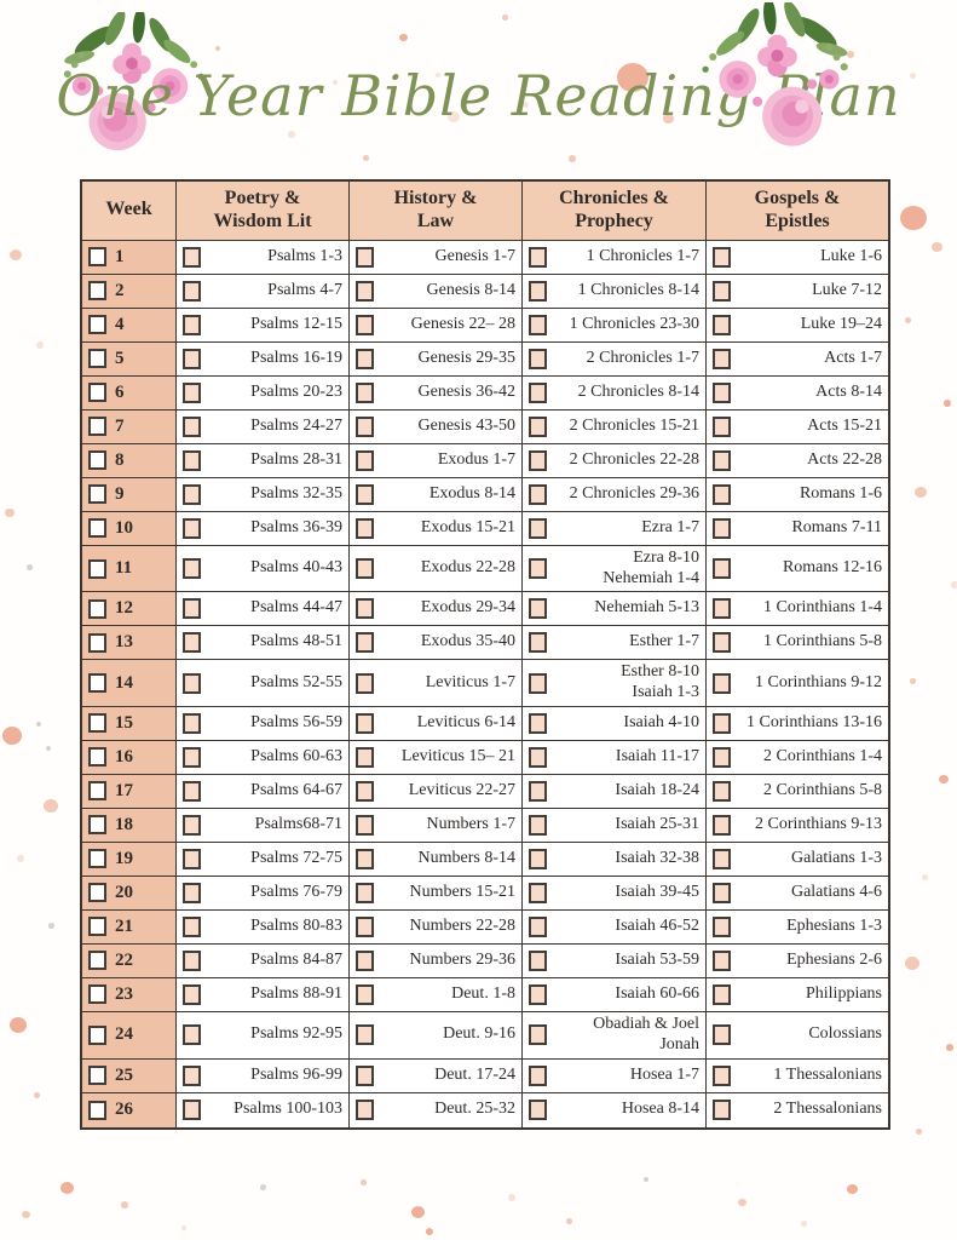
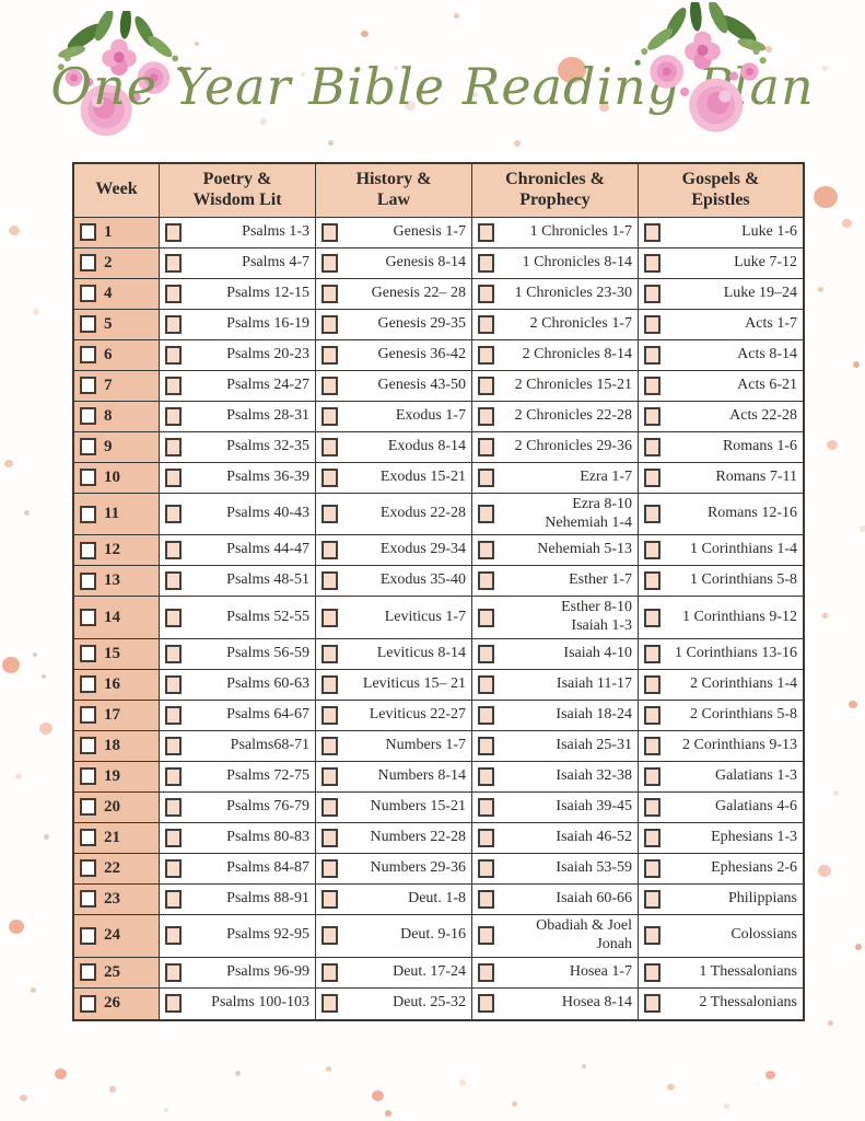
  One Year Bible Readinlan
  Week
  Poetry &
  Wisdom Lit
  History &
  Law
  Chronicles &
  Prophecy
  Gospels &
  Epistles
  1
  Psalms 1-3
  Genesis 1-7
  1 Chronicles 1-7
  Luke 1-6
  2
  Psalms 4-7
  Genesis 8-14
  1 Chronicles 8-14
  Luke 7-12
  4
  Psalms 12-15
  Genesis 22– 28
  1 Chronicles 23-30
  Luke 19–24
  5
  Psalms 16-19
  Genesis 29-35
  2 Chronicles 1-7
  Acts 1-7
  6
  Psalms 20-23
  Genesis 36-42
  2 Chronicles 8-14
  Acts 8-14
  7
  Psalms 24-27
  Genesis 43-50
  2 Chronicles 15-21
- Acts 15-21
+ Acts 6-21
  8
  Psalms 28-31
  Exodus 1-7
  2 Chronicles 22-28
  Acts 22-28
  9
  Psalms 32-35
  Exodus 8-14
  2 Chronicles 29-36
  Romans 1-6
  10
  Psalms 36-39
  Exodus 15-21
  Ezra 1-7
  Romans 7-11
  11
  Psalms 40-43
  Exodus 22-28
  Ezra 8-10
  Nehemiah 1-4
  Romans 12-16
  12
  Psalms 44-47
  Exodus 29-34
  Nehemiah 5-13
  1 Corinthians 1-4
  13
  Psalms 48-51
  Exodus 35-40
  Esther 1-7
  1 Corinthians 5-8
  14
  Psalms 52-55
  Leviticus 1-7
  Esther 8-10
  Isaiah 1-3
  1 Corinthians 9-12
  15
  Psalms 56-59
- Leviticus 6-14
+ Leviticus 8-14
  Isaiah 4-10
  1 Corinthians 13-16
  16
  Psalms 60-63
  Leviticus 15– 21
  Isaiah 11-17
  2 Corinthians 1-4
  17
  Psalms 64-67
  Leviticus 22-27
  Isaiah 18-24
  2 Corinthians 5-8
  18
  Psalms68-71
  Numbers 1-7
  Isaiah 25-31
  2 Corinthians 9-13
  19
  Psalms 72-75
  Numbers 8-14
  Isaiah 32-38
  Galatians 1-3
  20
  Psalms 76-79
  Numbers 15-21
  Isaiah 39-45
  Galatians 4-6
  21
  Psalms 80-83
  Numbers 22-28
  Isaiah 46-52
  Ephesians 1-3
  22
  Psalms 84-87
  Numbers 29-36
  Isaiah 53-59
  Ephesians 2-6
  23
  Psalms 88-91
  Deut. 1-8
  Isaiah 60-66
  Philippians
  24
  Psalms 92-95
  Deut. 9-16
  Obadiah & Joel
  Jonah
  Colossians
  25
  Psalms 96-99
  Deut. 17-24
  Hosea 1-7
  1 Thessalonians
  26
  Psalms 100-103
  Deut. 25-32
  Hosea 8-14
  2 Thessalonians
